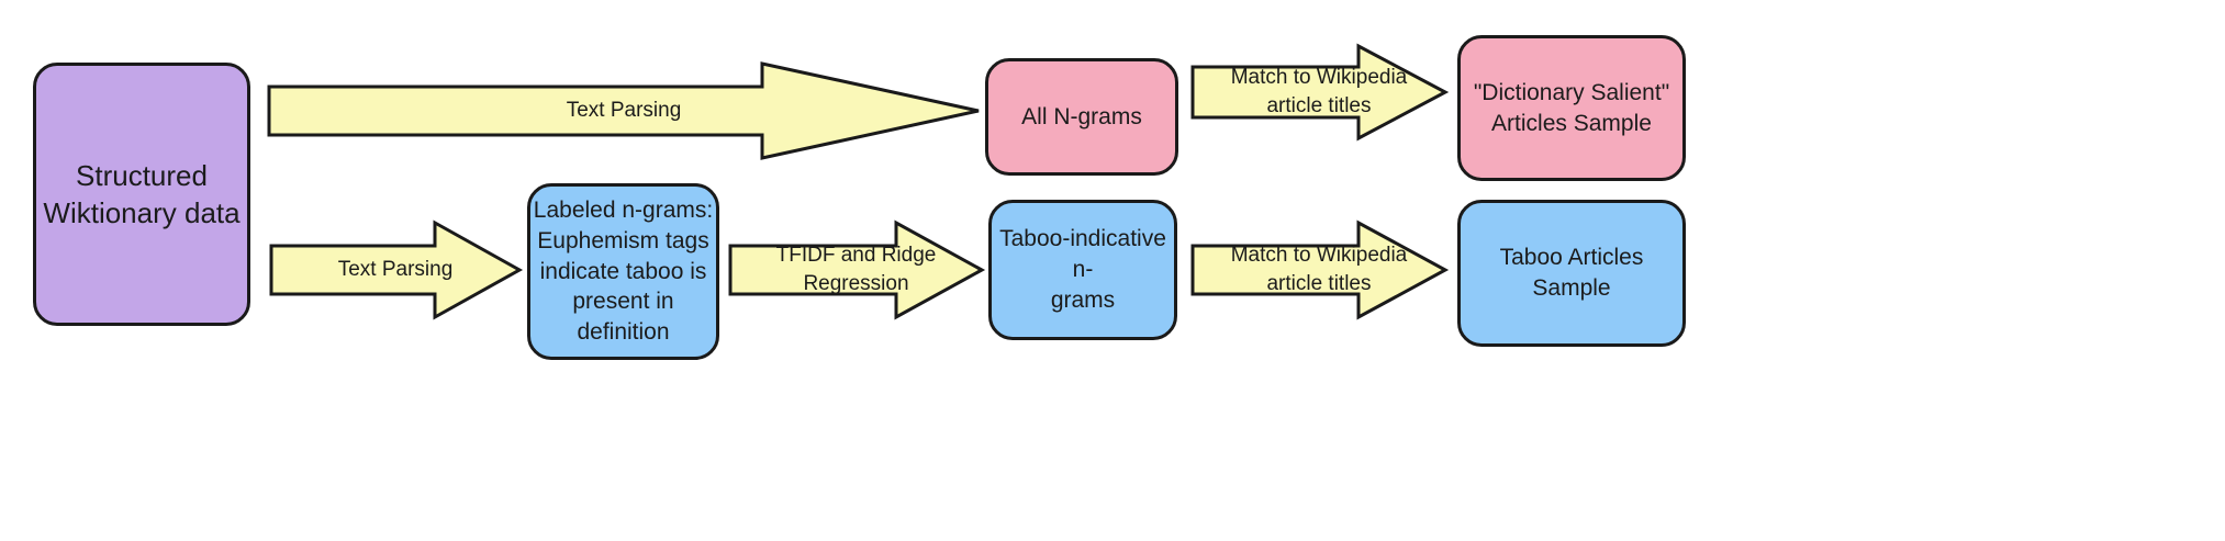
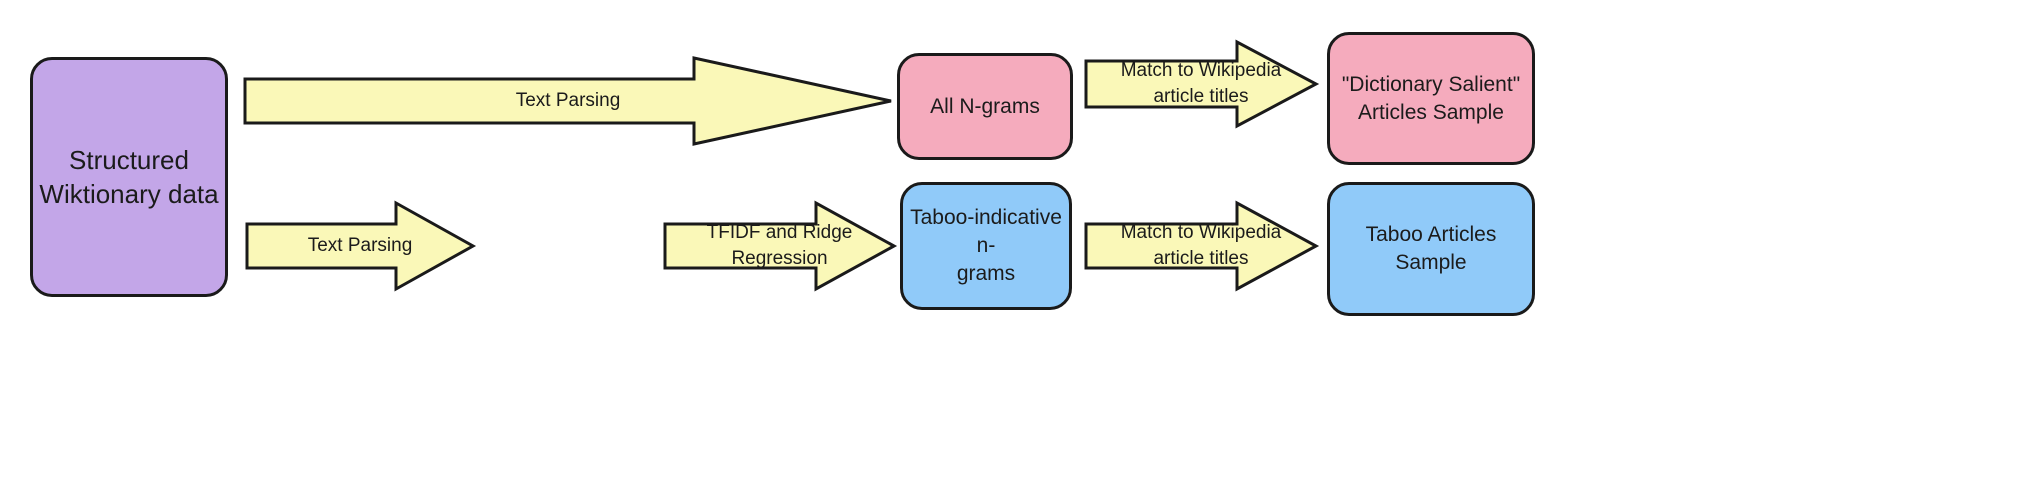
  Structured
  Wiktionary data
  All N-grams
  "Dictionary Salient"
  Articles Sample
- Labeled n-grams:
- Euphemism tags
- indicate taboo is
- present in definition
  Taboo-indicative n-
  grams
  Taboo Articles Sample
  Text Parsing
  Match to Wikipedia
  article titles
  Text Parsing
  TFIDF and Ridge
  Regression
  Match to Wikipedia
  article titles
